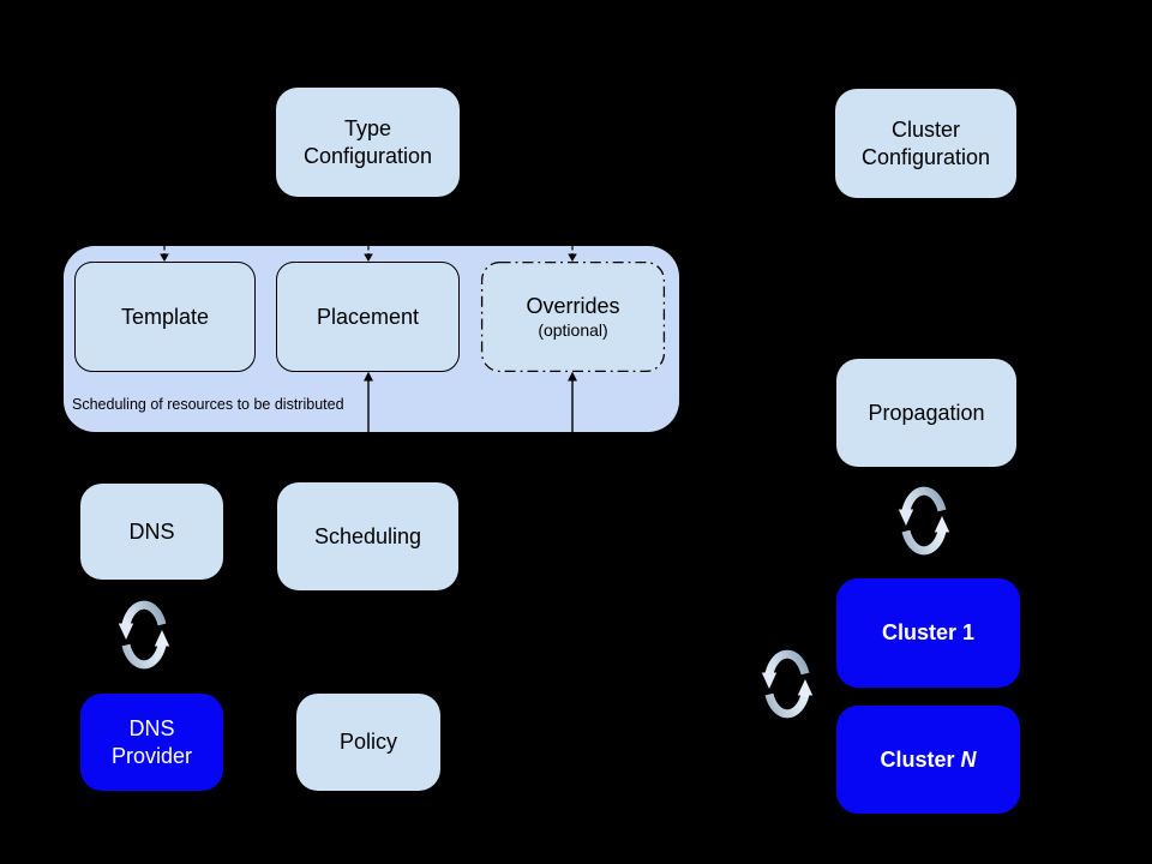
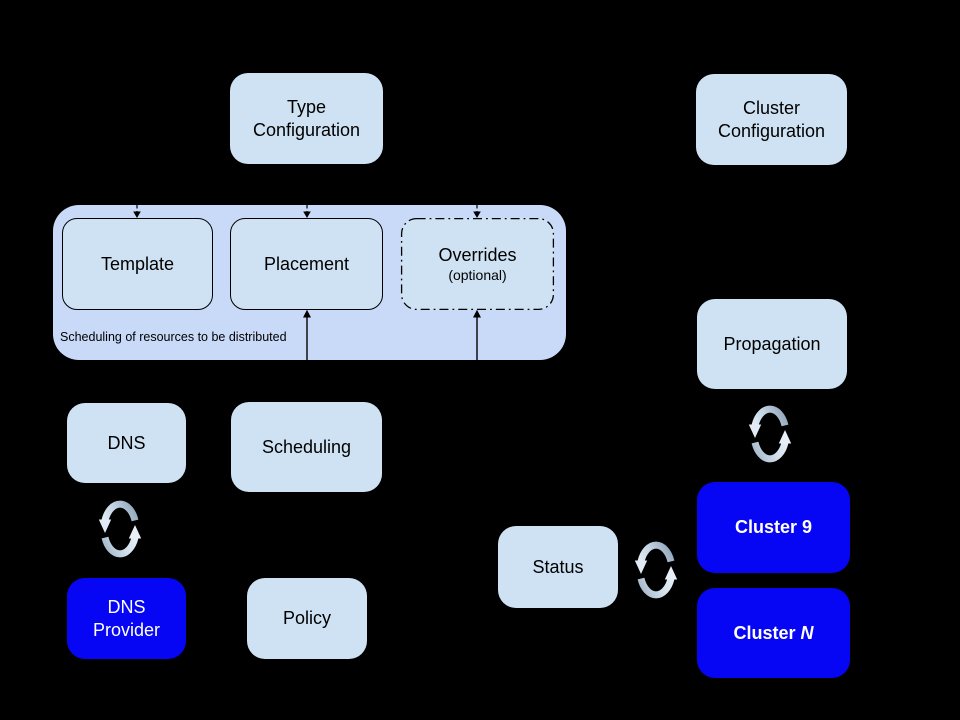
  Type
  Configuration
  Cluster
  Configuration
  Template
  Placement
  Overrides
  (optional)
  Scheduling of resources to be distributed
  DNS
  Scheduling
  DNS
  Provider
  Policy
  Propagation
+ Status
- Cluster 1
+ Cluster 9
  Cluster N
